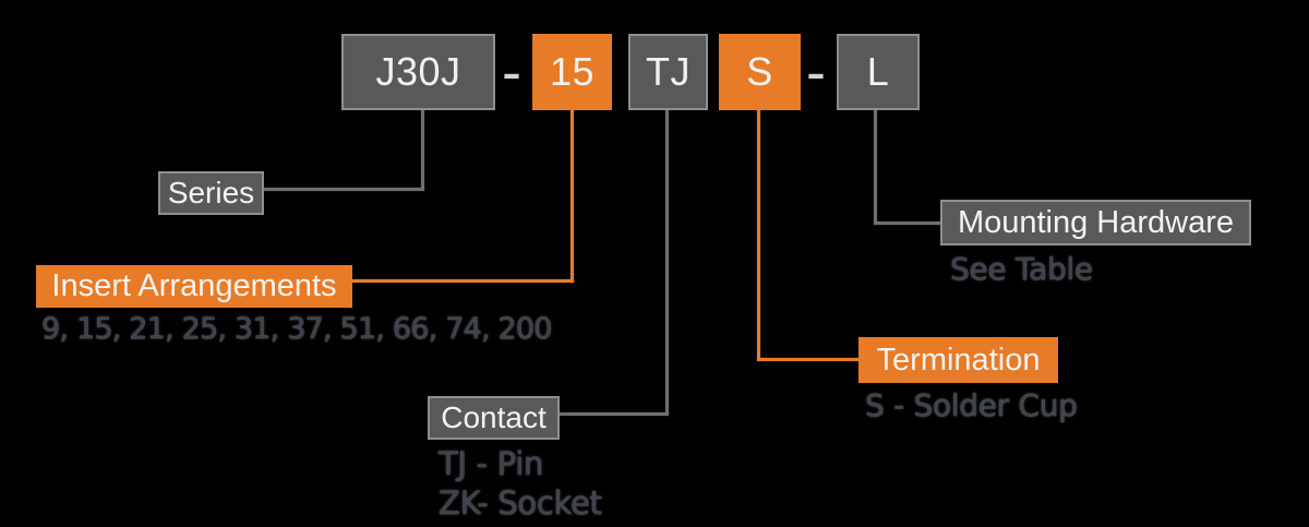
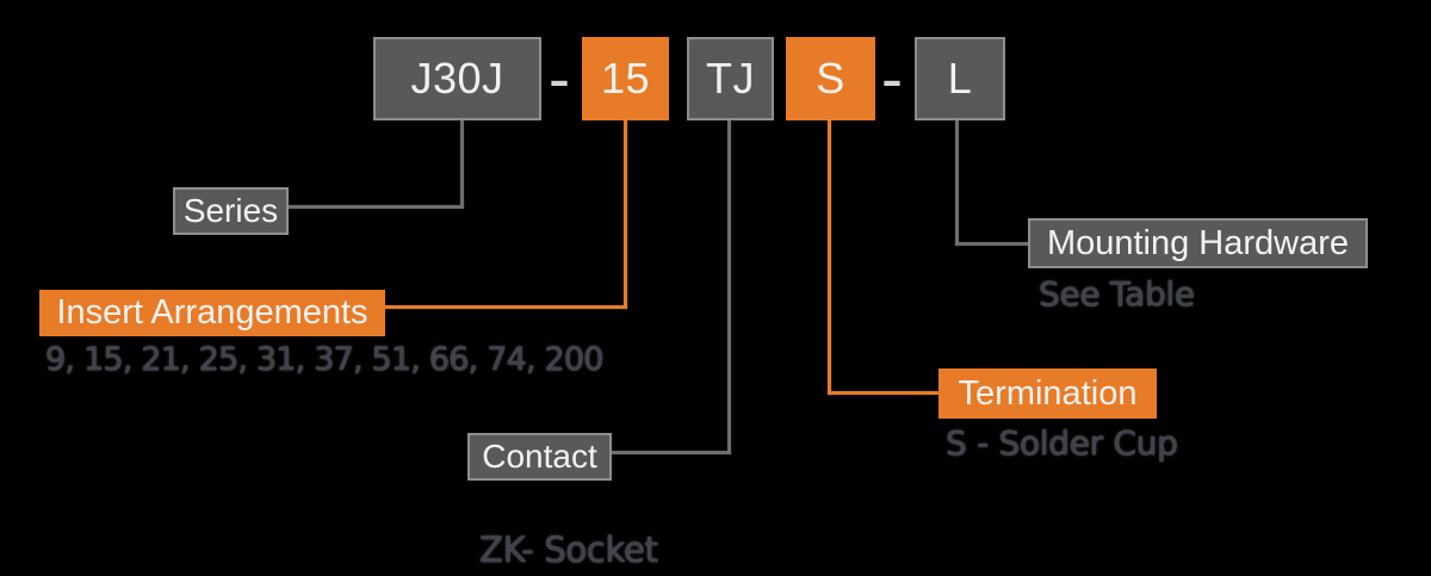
  J30J
  -
  15
  TJ
  S
  -
  L
  Series
  Insert Arrangements
  9, 15, 21, 25, 31, 37, 51, 66, 74, 200
  Contact
- TJ - Pin
  ZK- Socket
  Termination
  S - Solder Cup
  Mounting Hardware
  See Table
